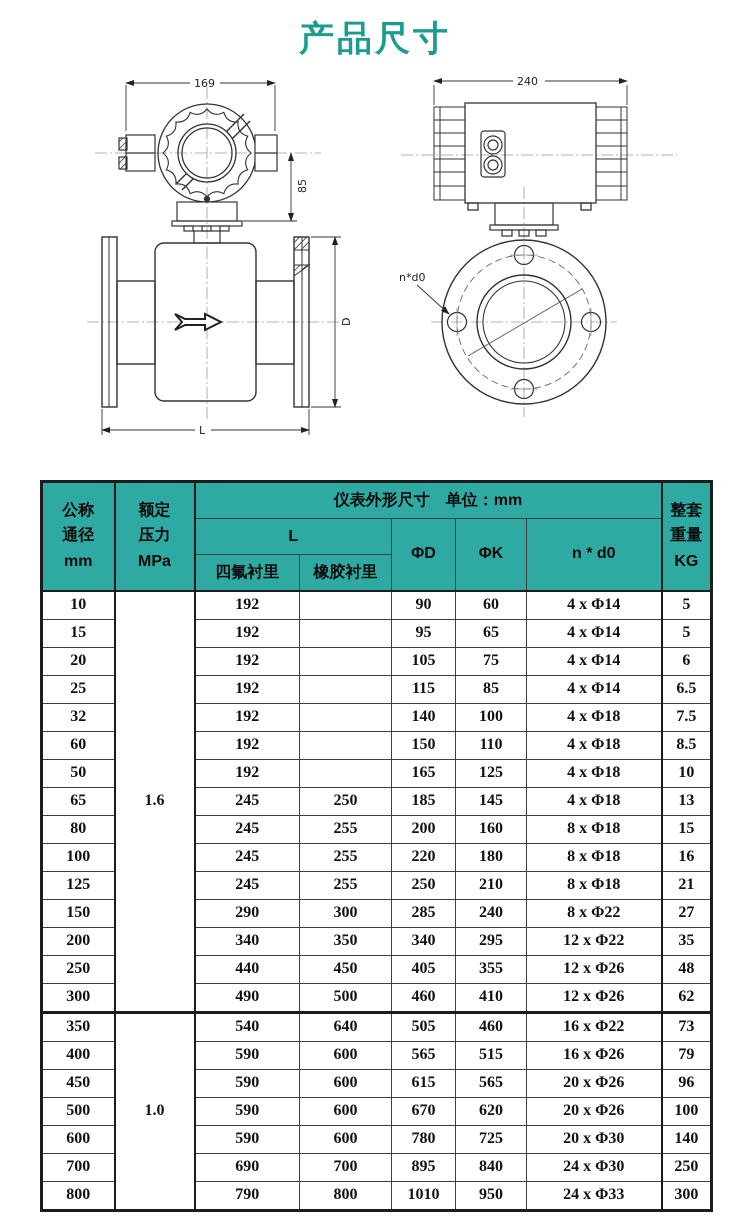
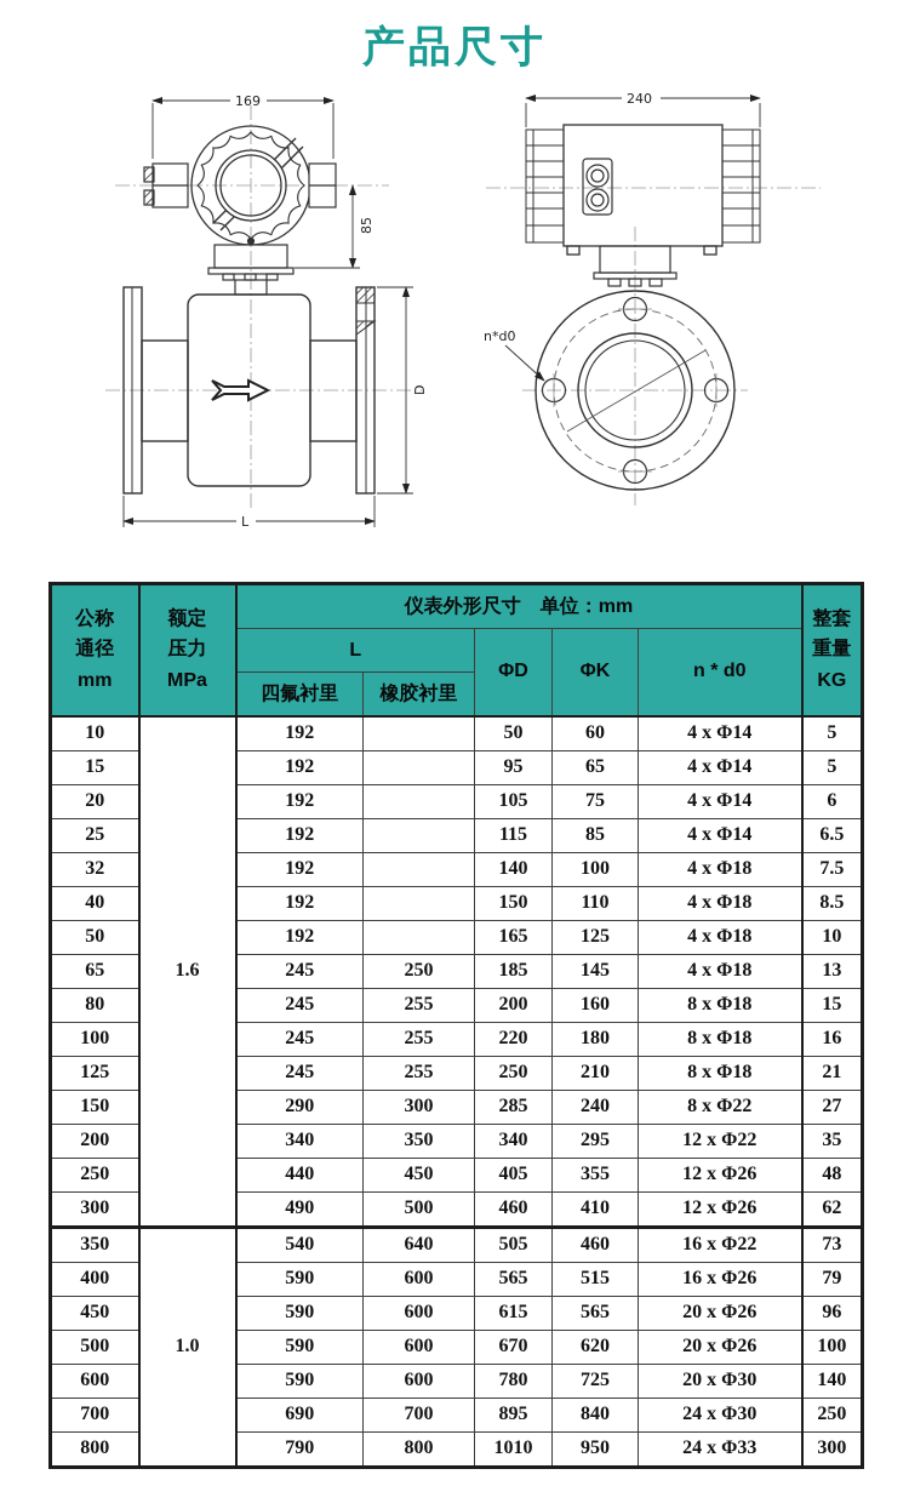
  产品尺寸
  169
  L
  240
  n*d0
  公称 通径 mm	额定 压力 MPa	仪表外形尺寸 单位：mm	整套 重量 KG
  L	ΦD	ΦK	n * d0
  四氟衬里	橡胶衬里
- 10	1.6	192		90	60	4 x Φ14	5
+ 10	1.6	192		50	60	4 x Φ14	5
  15	192		95	65	4 x Φ14	5
  20	192		105	75	4 x Φ14	6
  25	192		115	85	4 x Φ14	6.5
  32	192		140	100	4 x Φ18	7.5
- 60	192		150	110	4 x Φ18	8.5
+ 40	192		150	110	4 x Φ18	8.5
  50	192		165	125	4 x Φ18	10
  65	245	250	185	145	4 x Φ18	13
  80	245	255	200	160	8 x Φ18	15
  100	245	255	220	180	8 x Φ18	16
  125	245	255	250	210	8 x Φ18	21
  150	290	300	285	240	8 x Φ22	27
  200	340	350	340	295	12 x Φ22	35
  250	440	450	405	355	12 x Φ26	48
  300	490	500	460	410	12 x Φ26	62
  350	1.0	540	640	505	460	16 x Φ22	73
  400	590	600	565	515	16 x Φ26	79
  450	590	600	615	565	20 x Φ26	96
  500	590	600	670	620	20 x Φ26	100
  600	590	600	780	725	20 x Φ30	140
  700	690	700	895	840	24 x Φ30	250
  800	790	800	1010	950	24 x Φ33	300
